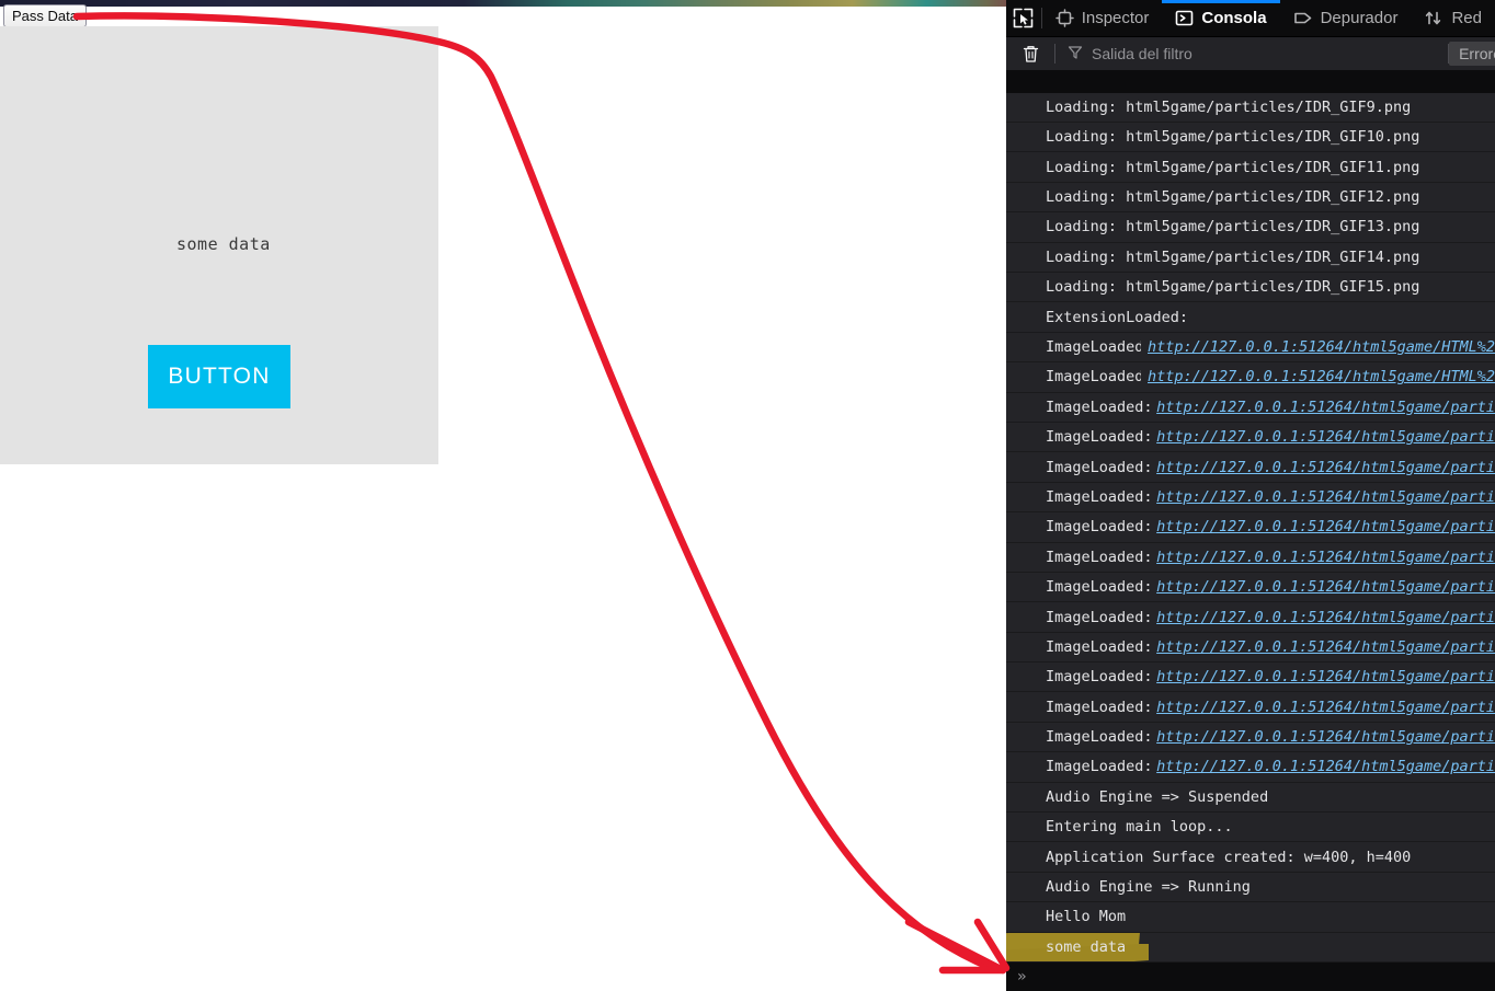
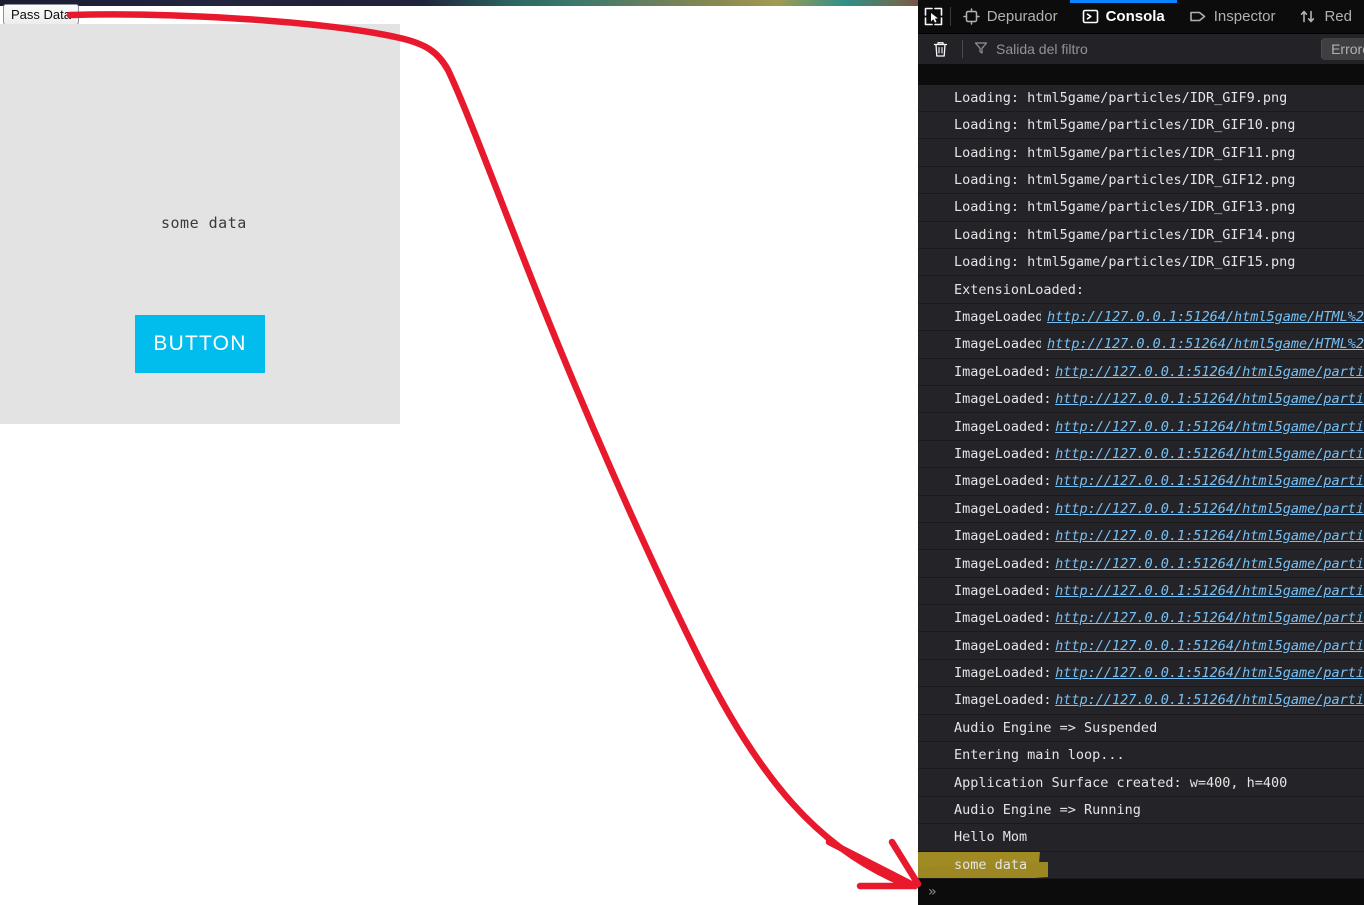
  Pass Dat
  some data
  BUTTON
- Inspector
+ Depurador
  Consola
- Depurador
+ Inspector
  Red
  Salida del filtro
  Error
  Loading: html5game/particles/IDR_GIF9.png
  Loading: html5game/particles/IDR_GIF10.png
  Loading: html5game/particles/IDR_GIF11.png
  Loading: html5game/particles/IDR_GIF12.png
  Loading: html5game/particles/IDR_GIF13.png
  Loading: html5game/particles/IDR_GIF14.png
  Loading: html5game/particles/IDR_GIF15.png
  ExtensionLoaded:
  ImageLoaded
  http://127.0.0.1:51264/html5game/HTML%2
  ImageLoaded
  http://127.0.0.1:51264/html5game/HTML%2
  ImageLoaded:
  http://127.0.0.1:51264/html5game/parti
  ImageLoaded:
  http://127.0.0.1:51264/html5game/parti
  ImageLoaded:
  http://127.0.0.1:51264/html5game/parti
  ImageLoaded:
  http://127.0.0.1:51264/html5game/parti
  ImageLoaded:
  http://127.0.0.1:51264/html5game/parti
  ImageLoaded:
  http://127.0.0.1:51264/html5game/parti
  ImageLoaded:
  http://127.0.0.1:51264/html5game/parti
  ImageLoaded:
  http://127.0.0.1:51264/html5game/parti
  ImageLoaded:
  http://127.0.0.1:51264/html5game/parti
  ImageLoaded:
  http://127.0.0.1:51264/html5game/parti
  ImageLoaded:
  http://127.0.0.1:51264/html5game/parti
  ImageLoaded:
  http://127.0.0.1:51264/html5game/parti
  ImageLoaded:
  http://127.0.0.1:51264/html5game/parti
  Audio Engine => Suspended
  Entering main loop...
  Application Surface created: w=400, h=400
  Audio Engine => Running
  Hello Mom
  some data
  »
